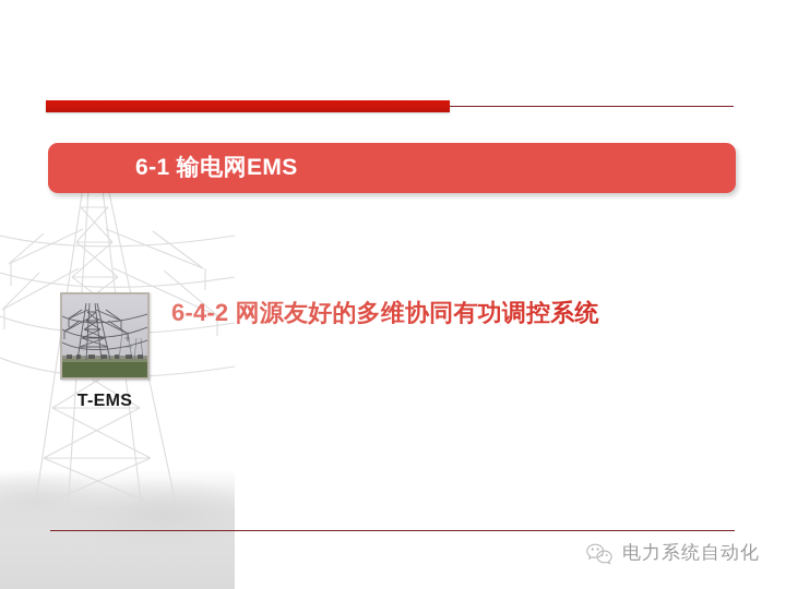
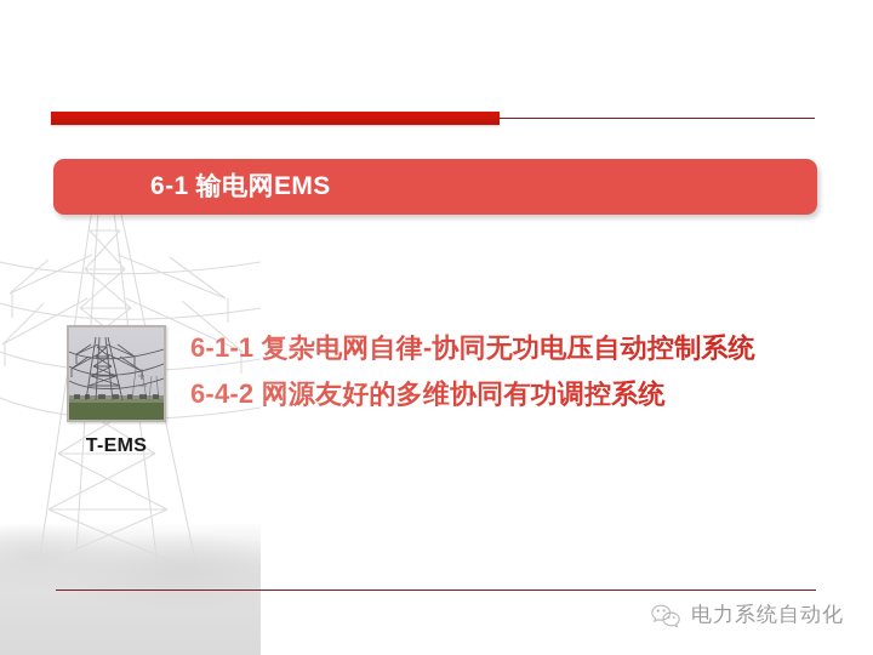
  6-1 输电网EMS
  T-EMS
+ 6-1-1 复杂电网自律-协同无功电压自动控制系统
  6-4-2 网源友好的多维协同有功调控系统
  电力系统自动化
